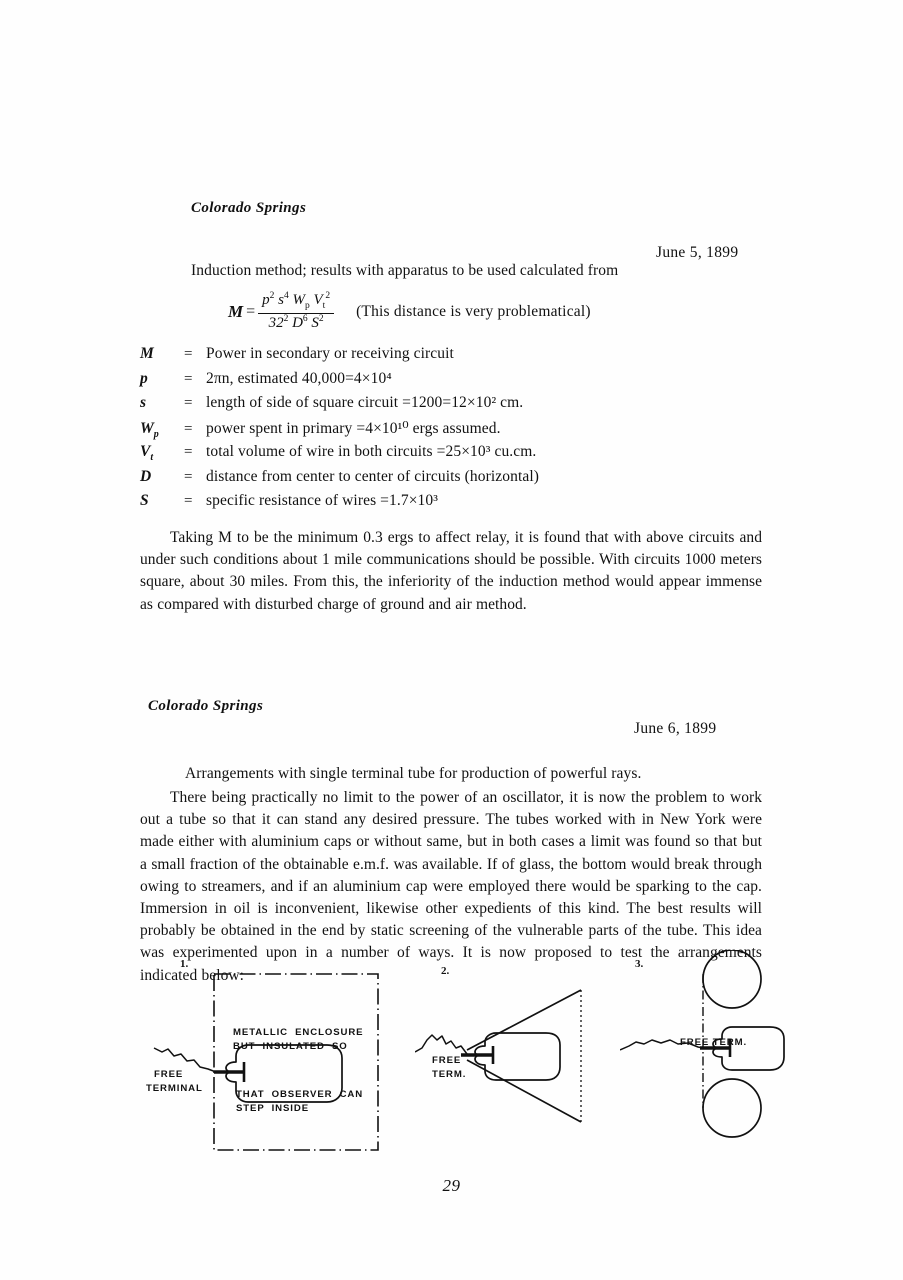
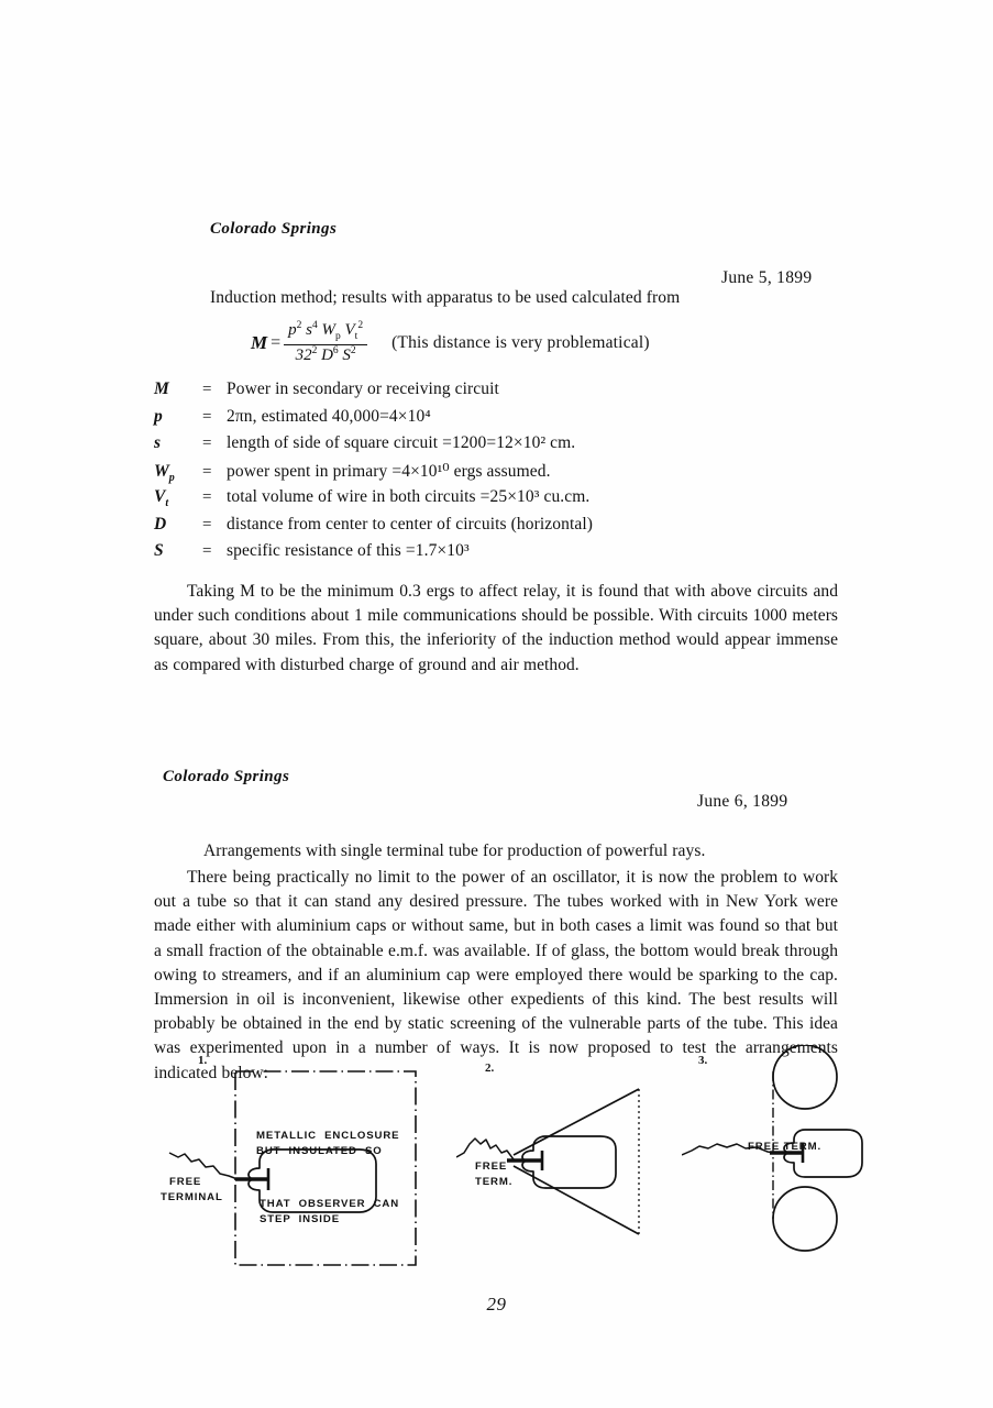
  Colorado Springs
  June 5, 1899
  Induction method; results with apparatus to be used calculated from
  M
  =
  p2 s4 Wp Vt2
  322 D6 S2
  (This distance is very problematical)
  M
  =
  Power in secondary or receiving circuit
  p
  =
  2πn, estimated 40,000=4×10⁴
  s
  =
  length of side of square circuit =1200=12×10² cm.
  Wp
  =
  power spent in primary =4×10¹⁰ ergs assumed.
  Vt
  =
  total volume of wire in both circuits =25×10³ cu.cm.
  D
  =
  distance from center to center of circuits (horizontal)
  S
  =
- specific resistance of wires =1.7×10³
+ specific resistance of this =1.7×10³
  Taking M to be the minimum 0.3 ergs to affect relay, it is found that with above circuits and under such conditions about 1 mile communications should be possible. With circuits 1000 meters square, about 30 miles. From this, the inferiority of the induction method would appear immense as compared with disturbed charge of ground and air method.
  Colorado Springs
  June 6, 1899
  Arrangements with single terminal tube for production of powerful rays.
  There being practically no limit to the power of an oscillator, it is now the problem to work out a tube so that it can stand any desired pressure. The tubes worked with in New York were made either with aluminium caps or without same, but in both cases a limit was found so that but a small fraction of the obtainable e.m.f. was available. If of glass, the bottom would break through owing to streamers, and if an aluminium cap were employed there would be sparking to the cap. Immersion in oil is inconvenient, likewise other expedients of this kind. The best results will probably be obtained in the end by static screening of the vulnerable parts of the tube. This idea was experimented upon in a number of ways. It is now proposed to test the arrangments indicated below:
  1.
  METALLIC ENCLOSURE
  BUT INSULATED SO
  THAT OBSERVER CAN
  STEP INSIDE
  FREE
  TERMINAL
  2.
  FREE
  TERM.
  3.
  FREE TERM.
  29
